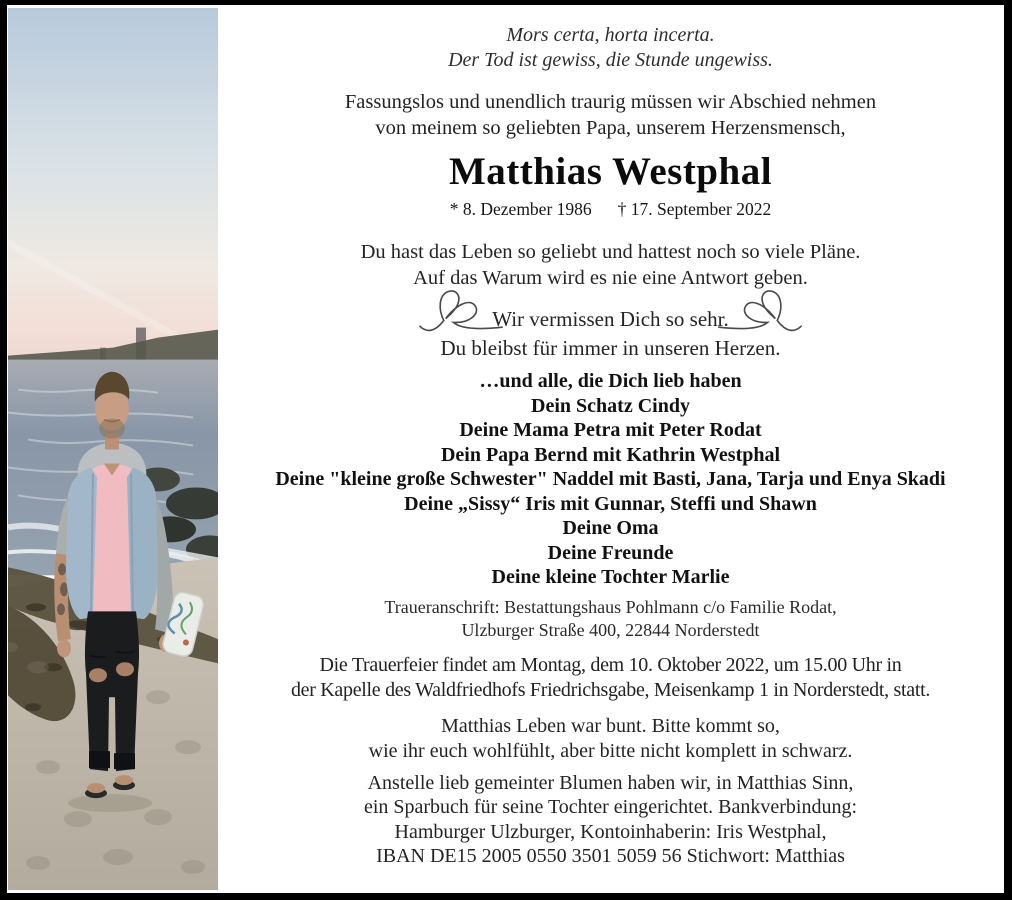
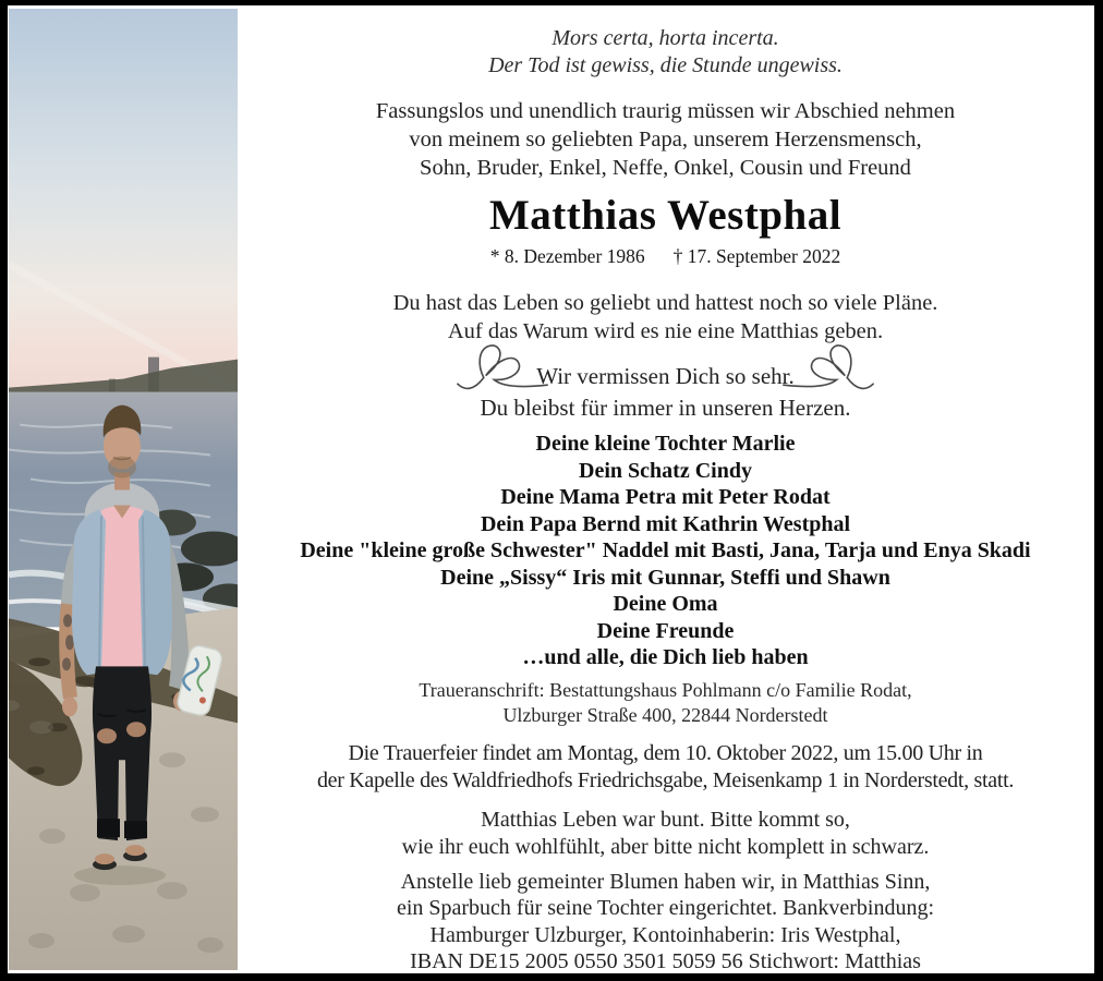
  Mors certa, horta incerta.
  Der Tod ist gewiss, die Stunde ungewiss.
  Fassungslos und unendlich traurig müssen wir Abschied nehmen
  von meinem so geliebten Papa, unserem Herzensmensch,
+ Sohn, Bruder, Enkel, Neffe, Onkel, Cousin und Freund
  Matthias Westphal
  * 8. Dezember 1986 † 17. September 2022
  Du hast das Leben so geliebt und hattest noch so viele Pläne.
- Auf das Warum wird es nie eine Antwort geben.
+ Auf das Warum wird es nie eine Matthias geben.
  Wir vermissen Dich so sehr.
  Du bleibst für immer in unseren Herzen.
- …und alle, die Dich lieb haben
+ Deine kleine Tochter Marlie
  Dein Schatz Cindy
  Deine Mama Petra mit Peter Rodat
  Dein Papa Bernd mit Kathrin Westphal
  Deine "kleine große Schwester" Naddel mit Basti, Jana, Tarja und Enya Skadi
  Deine „Sissy“ Iris mit Gunnar, Steffi und Shawn
  Deine Oma
  Deine Freunde
- Deine kleine Tochter Marlie
+ …und alle, die Dich lieb haben
  Traueranschrift: Bestattungshaus Pohlmann c/o Familie Rodat,
  Ulzburger Straße 400, 22844 Norderstedt
  Die Trauerfeier findet am Montag, dem 10. Oktober 2022, um 15.00 Uhr in
  der Kapelle des Waldfriedhofs Friedrichsgabe, Meisenkamp 1 in Norderstedt, statt.
  Matthias Leben war bunt. Bitte kommt so,
  wie ihr euch wohlfühlt, aber bitte nicht komplett in schwarz.
  Anstelle lieb gemeinter Blumen haben wir, in Matthias Sinn,
  ein Sparbuch für seine Tochter eingerichtet. Bankverbindung:
  Hamburger Ulzburger, Kontoinhaberin: Iris Westphal,
  IBAN DE15 2005 0550 3501 5059 56 Stichwort: Matthias
